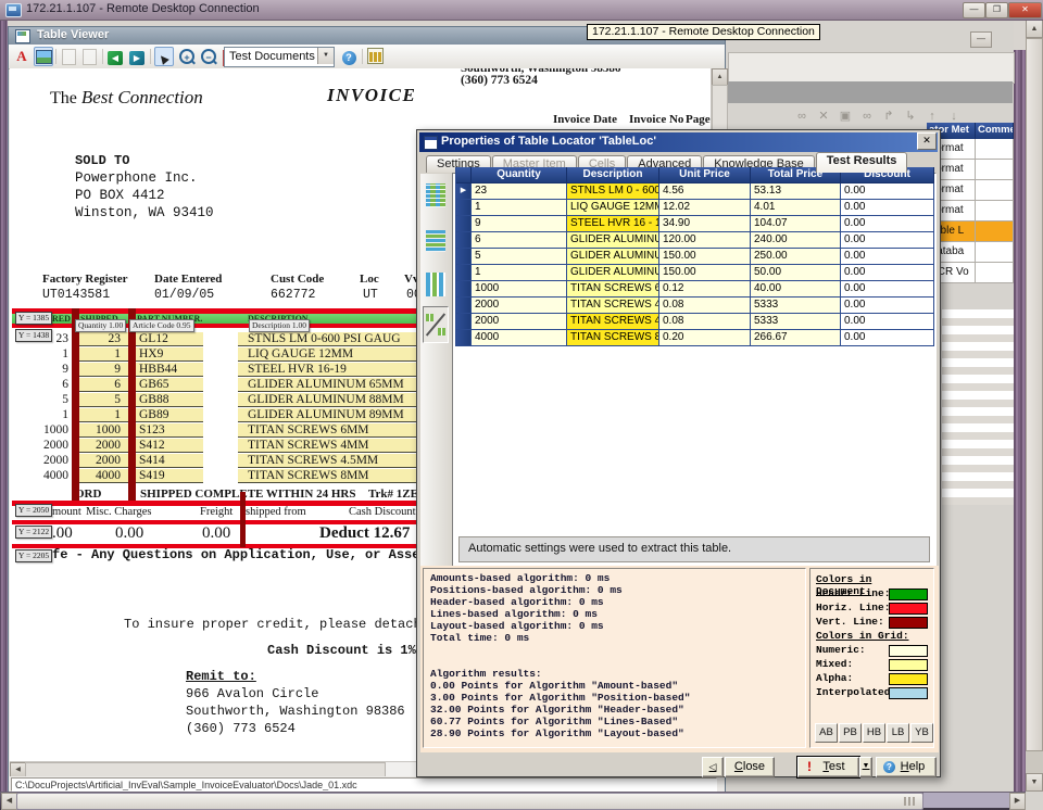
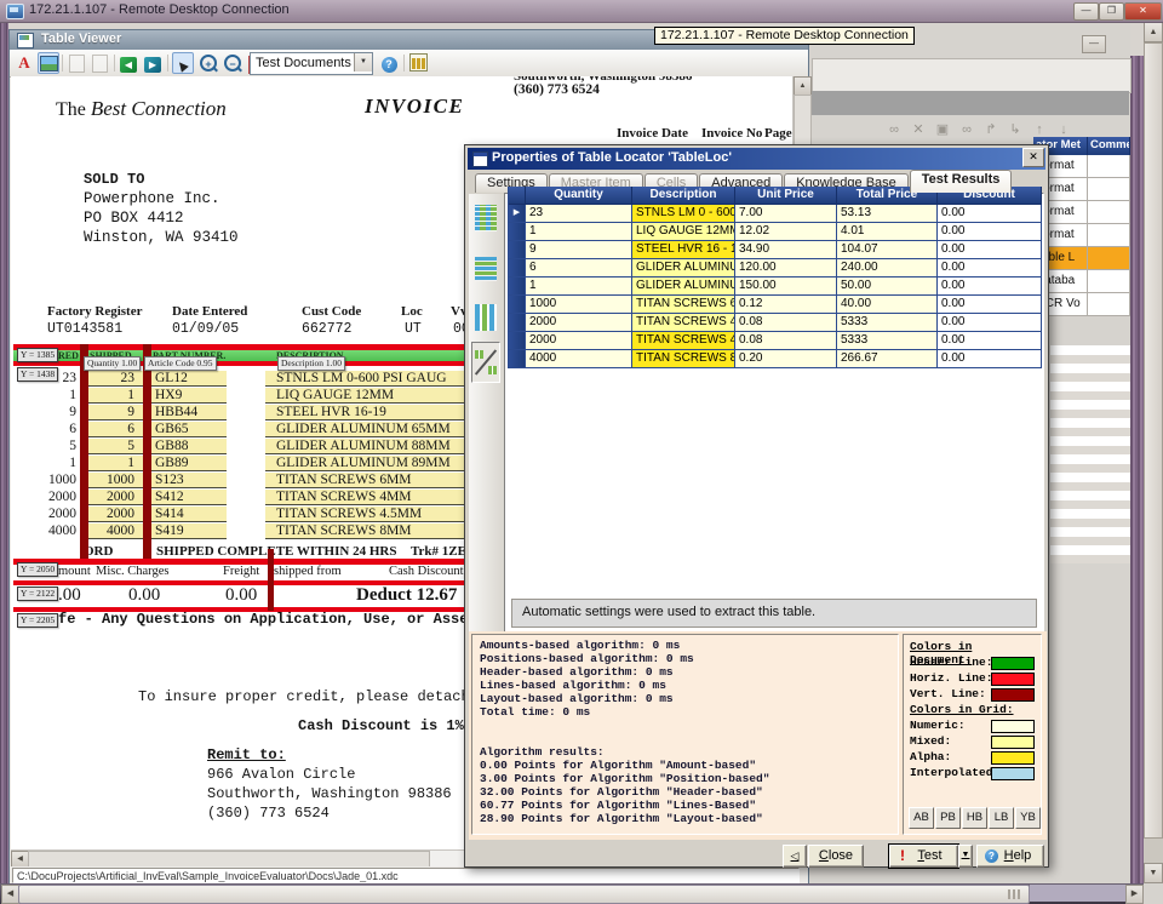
  —
  ∞ ✕ ▣ ∞ ↱ ↳ ↑ ↓
  or Met Comme
  CR Vo
  Table Viewer
  A
  ◀
  ▶
  +
  −
  Test Documents
  ?
  Southworth, Washington 98386
  (360) 773 6524
  The Best Connection
  INVOICE
  Invoice Date
  Invoice No
  Page
  SOLD TO
  Powerphone Inc.
  PO BOX 4412
  Winston, WA 93410
  Factory Register
  Date Entered
  Cust Code
  Loc
  UT0143581
  01/09/05
  662772
  UT
  RED
  Y = 1385
  Y = 1438
  Quantity 1.00
  Article Code 0.95
  Description 1.00
  23
  23
  GL12
  STNLS LM 0-600 PSI GAUG
  1
  1
  HX9
  LIQ GAUGE 12MM
  9
  9
  HBB44
  STEEL HVR 16-19
  6
  6
  GB65
  GLIDER ALUMINUM 65MM
  5
  5
  GB88
  GLIDER ALUMINUM 88MM
  1
  1
  GB89
  GLIDER ALUMINUM 89MM
  1000
  1000
  S123
  TITAN SCREWS 6MM
  2000
  2000
  S412
  TITAN SCREWS 4MM
  2000
  2000
  S414
  TITAN SCREWS 4.5MM
  4000
  4000
  S419
  TITAN SCREWS 8MM
  ORD
  SHIPPED COMPLTE WITHIN 24 HRS
  Trk# 1ZE
  Y = 2050
  mount
  Misc. Charges
  Freight
  shipped from
  Cash Discount
  Y = 2122
  .00
  0.00
  0.00
  Deduct 12.67
  Y = 2205
  fe - Any Questions on Application, Use, or Ass
  To insure proper credit, please detac
  Cash Discount is 1%
  Remit to:
  966 Avalon Circle
  Southworth, Washington 98386
  (360) 773 6524
  C:\DocuProjects\Artificial_InvEval\Sample_InvoiceEvaluator\Docs\Jade_01.xdc
  172.21.1.107 - Remote Desktop Connection
  Properties of Table Locator 'TableLoc'
  ✕
  Settings
  Master Item
  Cells
  Advanced
  Knowledge Base
  Test Results
  Quantity Description Unit Price Total Price Discount
- 23 STNLS LM 0 - 600 4.56 53.13 0.00
+ 23 STNLS LM 0 - 600 7.00 53.13 0.00
  1 LIQ GAUGE 12M 12.02 4.01 0.00
  9 STEEL HVR 16 - 1 34.90 104.07 0.00
  6 GLIDER ALUMINU120.00 240.00 0.00
- 5 GLIDER ALUMINU150.00 250.00 0.00
  1 GLIDER ALUMINU150.00 50.00 0.00
  1000 TITAN SCREWS 6 0.12 40.00 0.00
  2000 TITAN SCREWS 4 0.08 5333 0.00
  2000 TITAN SCREWS 4 0.08 5333 0.00
  4000 TITAN SCREWS 8 0.20 266.67 0.00
  Automatic settings were used to extract this table.
  Amounts-based algorithm: 0 ms
  Positions-based algorithm: 0 ms
  Header-based algorithm: 0 ms
  Lines-based algorithm: 0 ms
  Layout-based algorithm: 0 ms
  Total time: 0 ms
  Algorithm results:
  0.00 Points for Algorithm "Amount-based"
  3.00 Points for Algorithm "Position-based"
  32.00 Points for Algorithm "Header-based"
  60.77 Points for Algorithm "Lines-Based"
  28.90 Points for Algorithm "Layout-based"
  Colors in Document:
  Header Line:
  Horiz. Line:
  Vert. Line:
  Colors in Grid:
  Numeric:
  Mixed:
  Alpha:
  Interpolated
  AB
  PB
  HB
  LB
  YB
  ◁
  Close
  !
  Test
  ?
  Help
  172.21.1.107 - Remote Desktop Connection
  —
  ❐
  ✕
